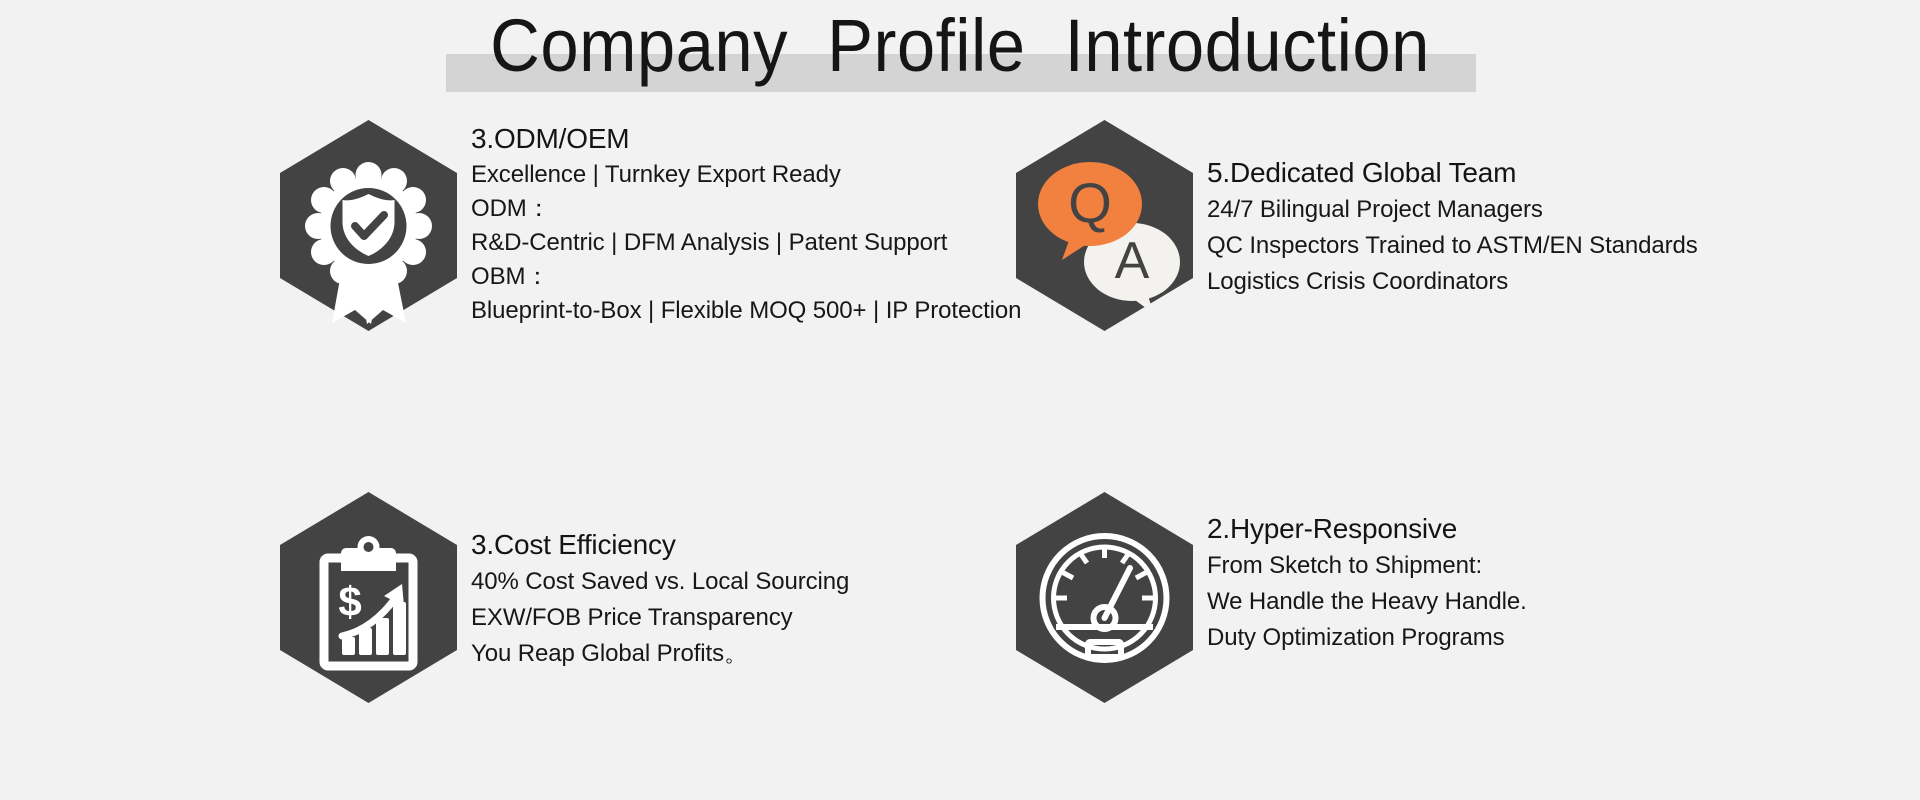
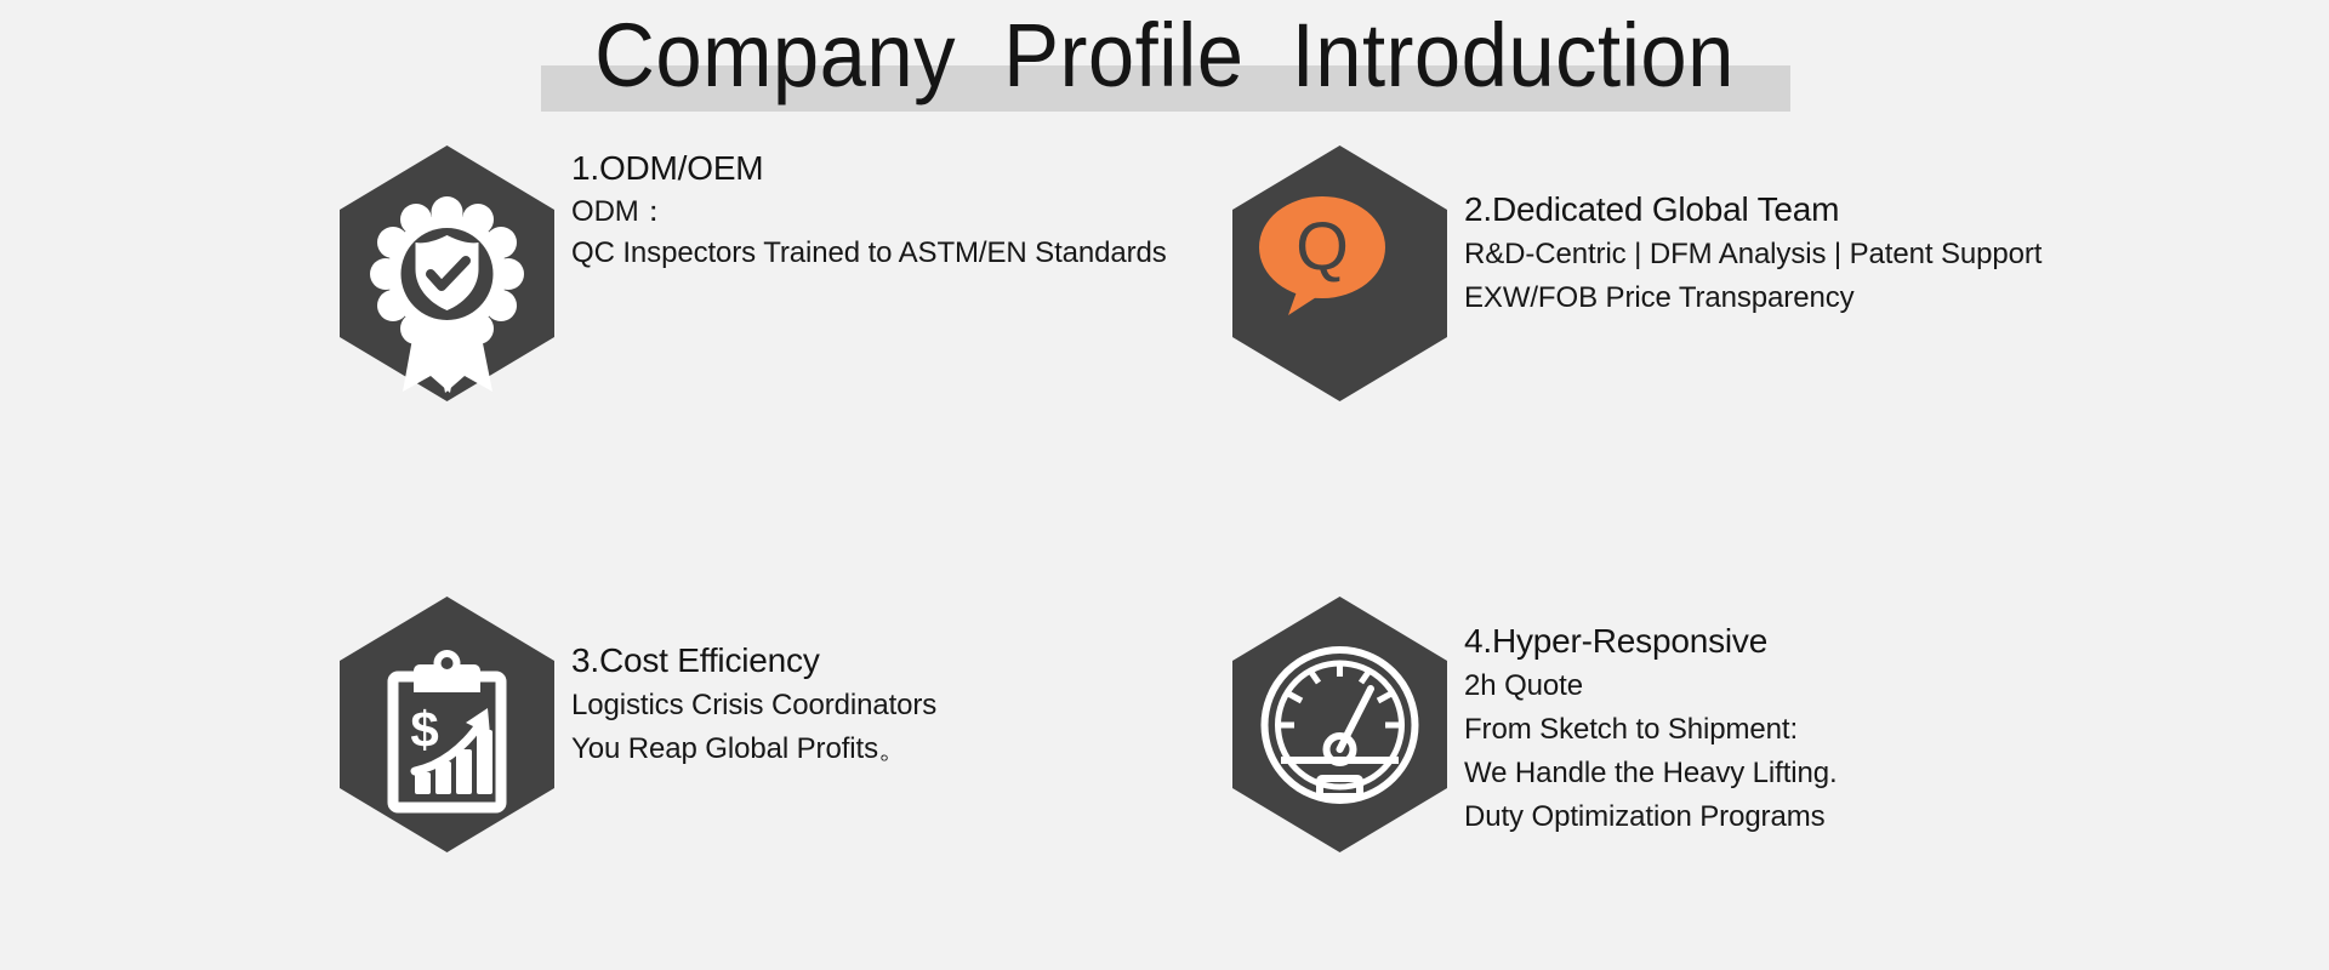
  Company Profile Introduction
- 3.ODM/OEM
+ 1.ODM/OEM
- Excellence | Turnkey Export Ready
  ODM：
- R&D-Centric | DFM Analysis | Patent Support
+ QC Inspectors Trained to ASTM/EN Standards
- OBM：
- Blueprint-to-Box | Flexible MOQ 500+ | IP Protection
- A
  Q
- 5.Dedicated Global Team
+ 2.Dedicated Global Team
- 24/7 Bilingual Project Managers
- QC Inspectors Trained to ASTM/EN Standards
+ R&D-Centric | DFM Analysis | Patent Support
- Logistics Crisis Coordinators
+ EXW/FOB Price Transparency
  $
  3.Cost Efficiency
- 40% Cost Saved vs. Local Sourcing
- EXW/FOB Price Transparency
+ Logistics Crisis Coordinators
  You Reap Global Profits。
- 2.Hyper-Responsive
+ 4.Hyper-Responsive
+ 2h Quote
  From Sketch to Shipment:
- We Handle the Heavy Handle.
+ We Handle the Heavy Lifting.
  Duty Optimization Programs
